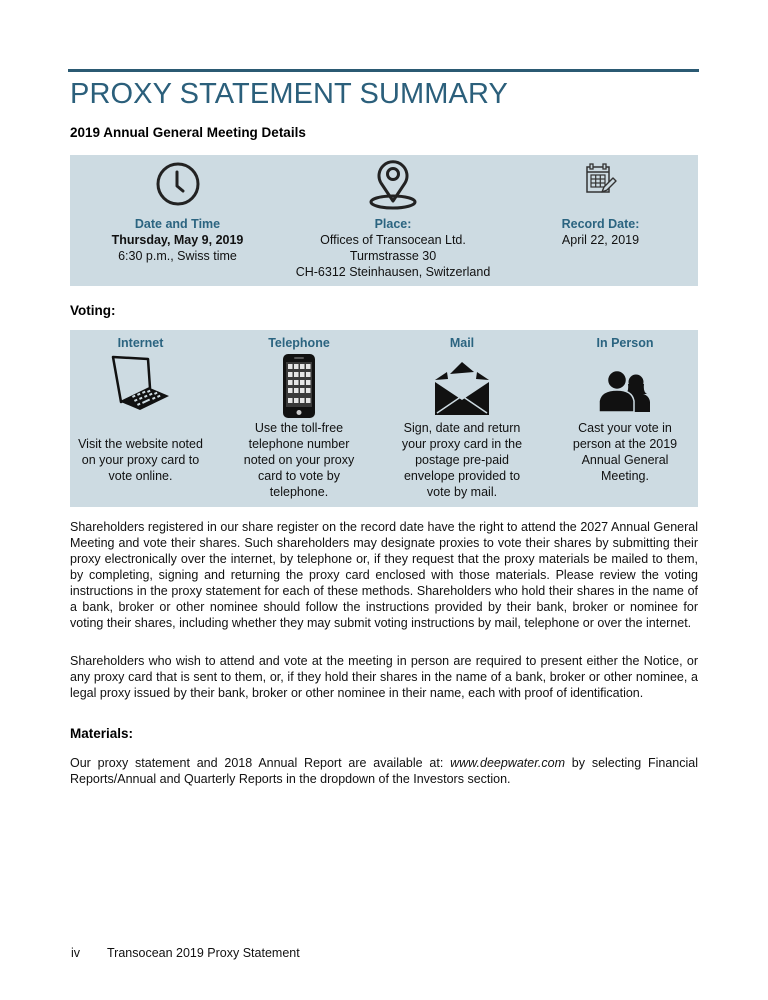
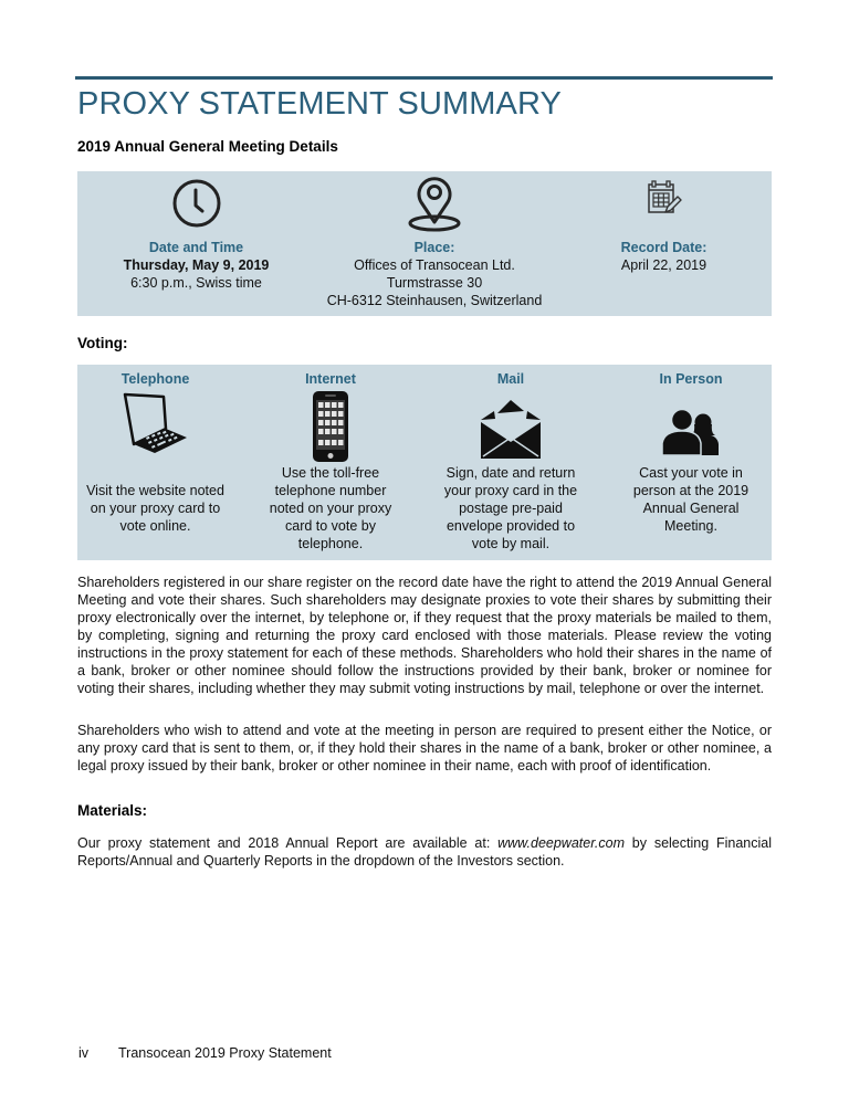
  PROXY STATEMENT SUMMARY
  2019 Annual General Meeting Details
  Date and Time
  Thursday, May 9, 2019
  6:30 p.m., Swiss time
  Place:
  Offices of Transocean Ltd.
  Turmstrasse 30
  CH-6312 Steinhausen, Switzerland
  Record Date:
  April 22, 2019
  Voting:
- Internet
+ Telephone
  Visit the website noted
  on your proxy card to
  vote online.
- Telephone
+ Internet
  Use the toll-free
  telephone number
  noted on your proxy
  card to vote by
  telephone.
  Mail
  Sign, date and return
  your proxy card in the
  postage pre-paid
  envelope provided to
  vote by mail.
  In Person
  Cast your vote in
  person at the 2019
  Annual General
  Meeting.
- Shareholders registered in our share register on the record date have the right to attend the 2027 Annual General Meeting and vote their shares. Such shareholders may designate proxies to vote their shares by submitting their proxy electronically over the internet, by telephone or, if they request that the proxy materials be mailed to them, by completing, signing and returning the proxy card enclosed with those materials. Please review the voting instructions in the proxy statement for each of these methods. Shareholders who hold their shares in the name of a bank, broker or other nominee should follow the instructions provided by their bank, broker or nominee for voting their shares, including whether they may submit voting instructions by mail, telephone or over the internet.
+ Shareholders registered in our share register on the record date have the right to attend the 2019 Annual General Meeting and vote their shares. Such shareholders may designate proxies to vote their shares by submitting their proxy electronically over the internet, by telephone or, if they request that the proxy materials be mailed to them, by completing, signing and returning the proxy card enclosed with those materials. Please review the voting instructions in the proxy statement for each of these methods. Shareholders who hold their shares in the name of a bank, broker or other nominee should follow the instructions provided by their bank, broker or nominee for voting their shares, including whether they may submit voting instructions by mail, telephone or over the internet.
  Shareholders who wish to attend and vote at the meeting in person are required to present either the Notice, or any proxy card that is sent to them, or, if they hold their shares in the name of a bank, broker or other nominee, a legal proxy issued by their bank, broker or other nominee in their name, each with proof of identification.
  Materials:
  Our proxy statement and 2018 Annual Report are available at: www.deepwater.com by selecting Financial Reports/Annual and Quarterly Reports in the dropdown of the Investors section.
  iv
  Transocean 2019 Proxy Statement
